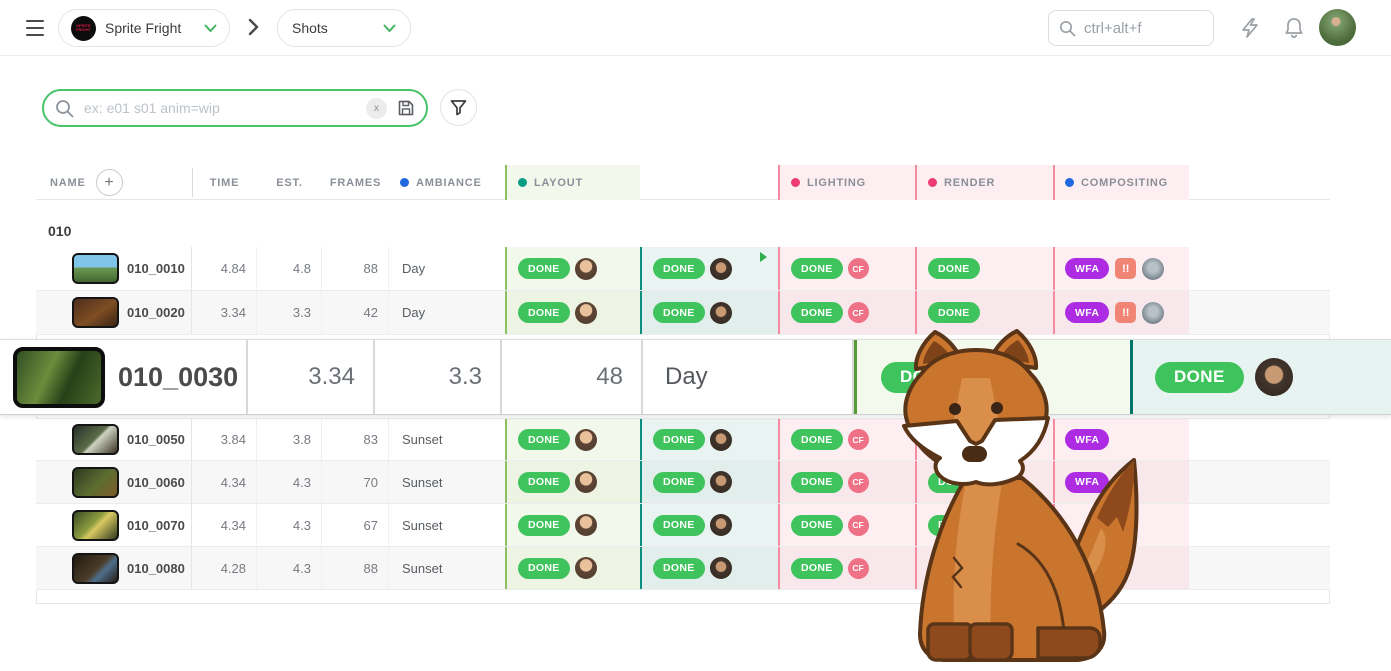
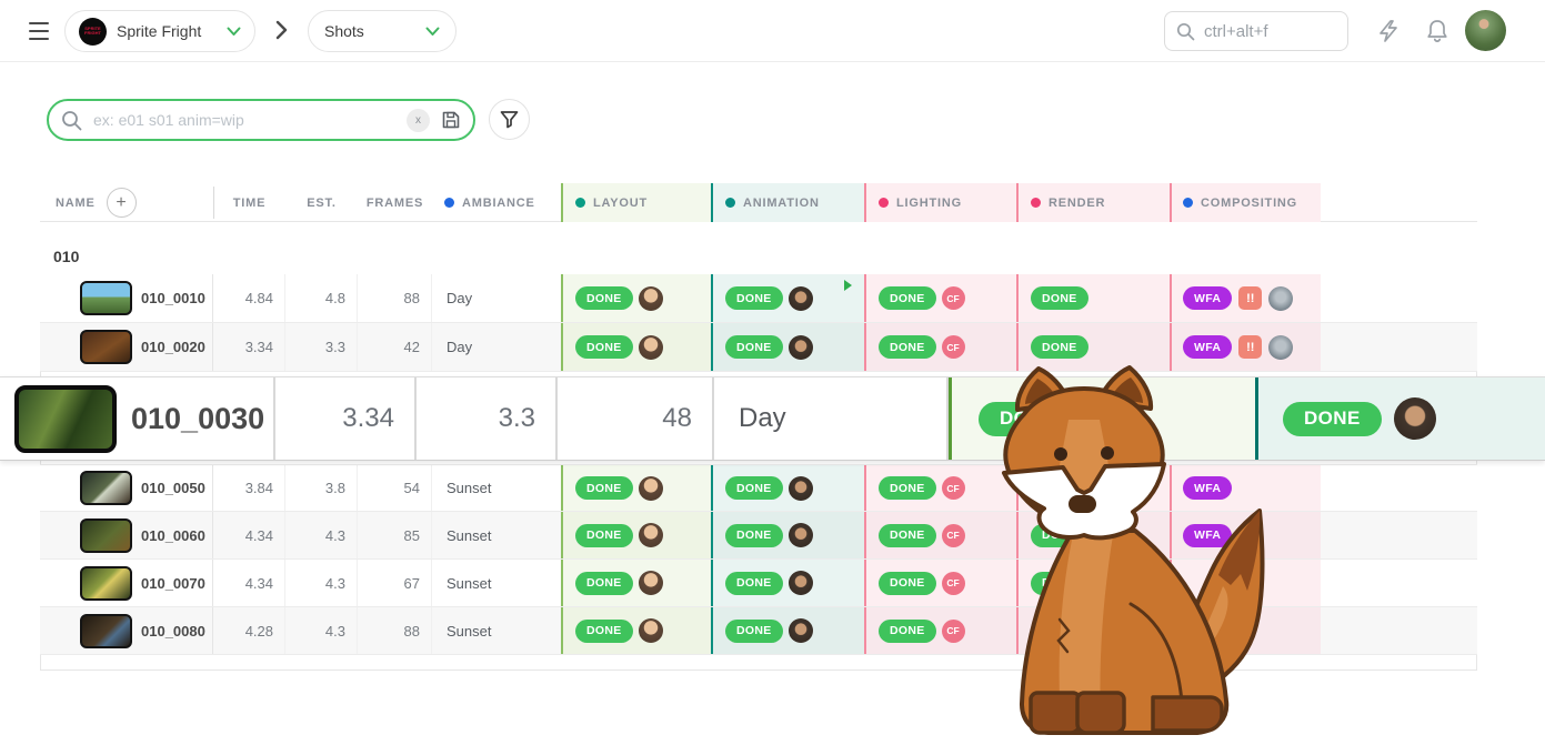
  Sprite Fright
  Shots
  ctrl+alt+f
  ex: e01 s01 anim=wip
  x
  NAME
  +
  TIME
  EST.
  FRAMES
  AMBIANCE
  LAYOUT
+ ANIMATION
  LIGHTING
  RENDER
  COMPOSITING
  010
  010_0010
  4.84
  4.8
  88
  Day
  DONE
  DONE
  DONE
  CF
  DONE
  WFA
  !!
  010_0020
  3.34
  3.3
  42
  Day
  DONE
  DONE
  DONE
  CF
  DONE
  WFA
  !!
  010_0050
  3.84
  3.8
- 83
+ 54
  Sunset
  DONE
  DONE
  DONE
  CF
  WFA
  010_0060
  4.34
  4.3
- 70
+ 85
  Sunset
  DONE
  DONE
  DONE
  CF
  WFA
  010_0070
  4.34
  4.3
  67
  Sunset
  DONE
  DONE
  DONE
  CF
  010_0080
  4.28
  4.3
  88
  Sunset
  DONE
  DONE
  DONE
  CF
  010_0030
  3.34
  3.3
  48
  Day
  DONE
